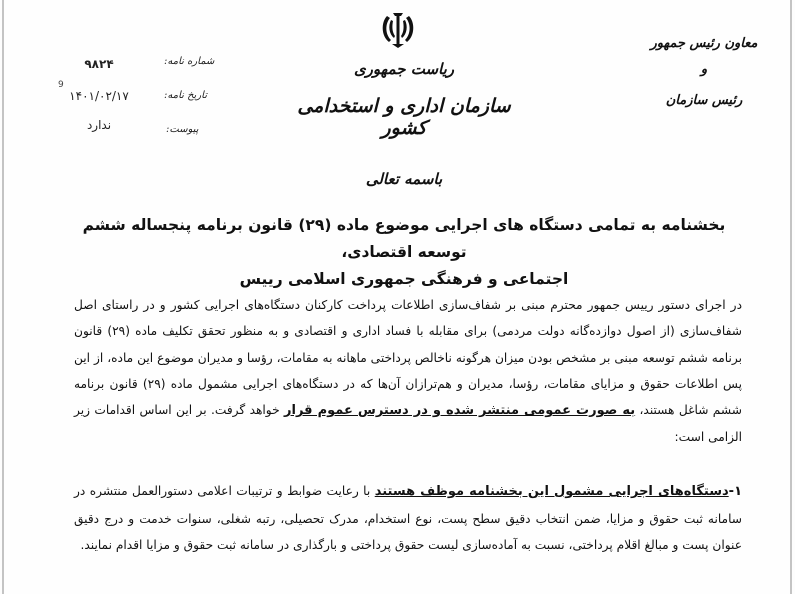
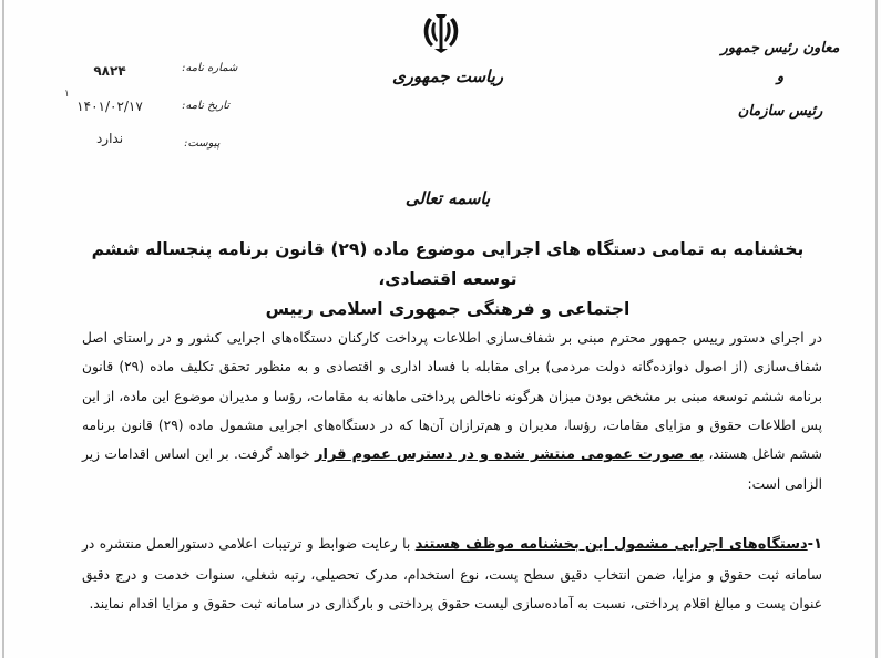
  ریاست جمهوری
- سازمان اداری و استخدامی کشور
  معاون رئیس جمهور
  و
  رئیس سازمان
  شماره نامه:
  ۹۸۲۴
  تاریخ نامه:
  ۱۴۰۱/۰۲/۱۷
  پیوست:
  ندارد
- 9
+ ۱
  باسمه تعالی
  بخشنامه به تمامی دستگاه های اجرایی موضوع ماده (۲۹) قانون برنامه پنجساله ششم توسعه اقتصادی،
  اجتماعی و فرهنگی جمهوری اسلامی رییس
  در اجرای دستور رییس جمهور محترم مبنی بر شفاف‌سازی اطلاعات پرداخت کارکنان دستگاه‌های اجرایی کشور و در راستای اصل شفاف‌سازی (از اصول دوازده‌گانه دولت مردمی) برای مقابله با فساد اداری و اقتصادی و به منظور تحقق تکلیف ماده (۲۹) قانون برنامه ششم توسعه مبنی بر مشخص بودن میزان هرگونه ناخالص پرداختی ماهانه به مقامات، رؤسا و مدیران موضوع این ماده، از این پس اطلاعات حقوق و مزایای مقامات، رؤسا، مدیران و هم‌ترازان آن‌ها که در دستگاه‌های اجرایی مشمول ماده (۲۹) قانون برنامه ششم شاغل هستند، به صورت عمومی منتشر شده و در دسترس عموم قرار خواهد گرفت. بر این اساس اقدامات زیر الزامی است:
  ۱-دستگاه‌های اجرایی مشمول این بخشنامه موظف هستند با رعایت ضوابط و ترتیبات اعلامی دستورالعمل منتشره در سامانه ثبت حقوق و مزایا، ضمن انتخاب دقیق سطح پست، نوع استخدام، مدرک تحصیلی، رتبه شغلی، سنوات خدمت و درج دقیق عنوان پست و مبالغ اقلام پرداختی، نسبت به آماده‌سازی لیست حقوق پرداختی و بارگذاری در سامانه ثبت حقوق و مزایا اقدام نمایند.
